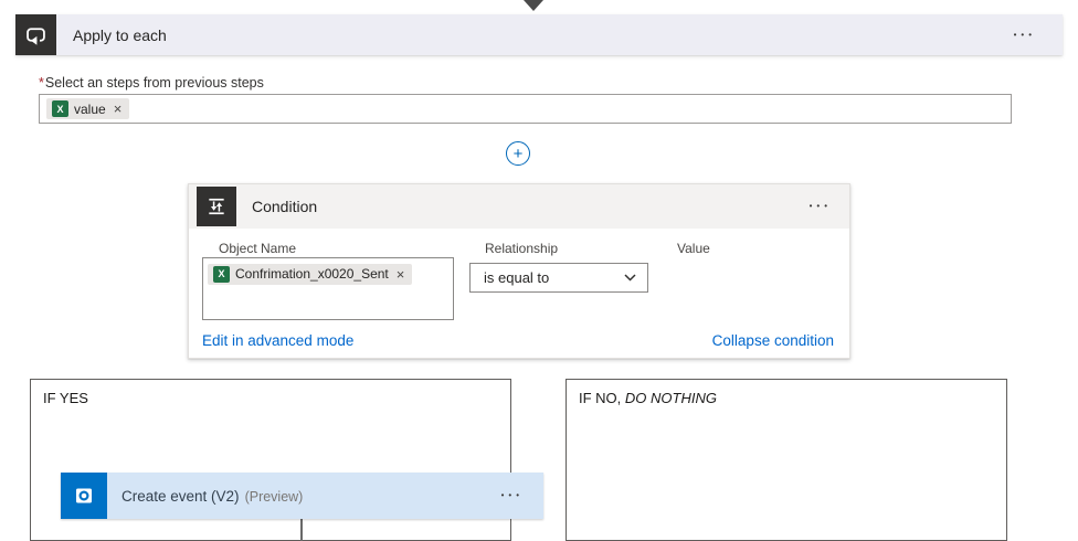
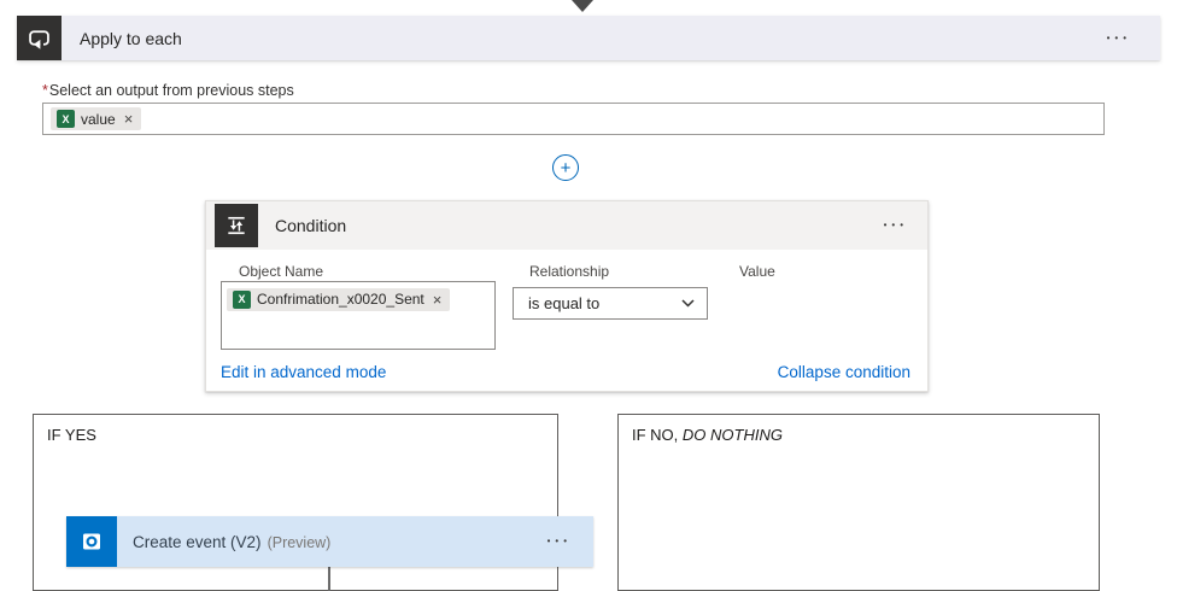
  Apply to each
  •••
- *Select an steps from previous steps
+ *Select an output from previous steps
  X
  value
  ×
  +
  Condition
  •••
  Object Name
  Relationship
  Value
  X
  Confrimation_x0020_Sent
  ×
  is equal to
  Edit in advanced mode
  Collapse condition
  IF YES
  IF NO, DO NOTHING
  Create event (V2) (Preview)
  •••
